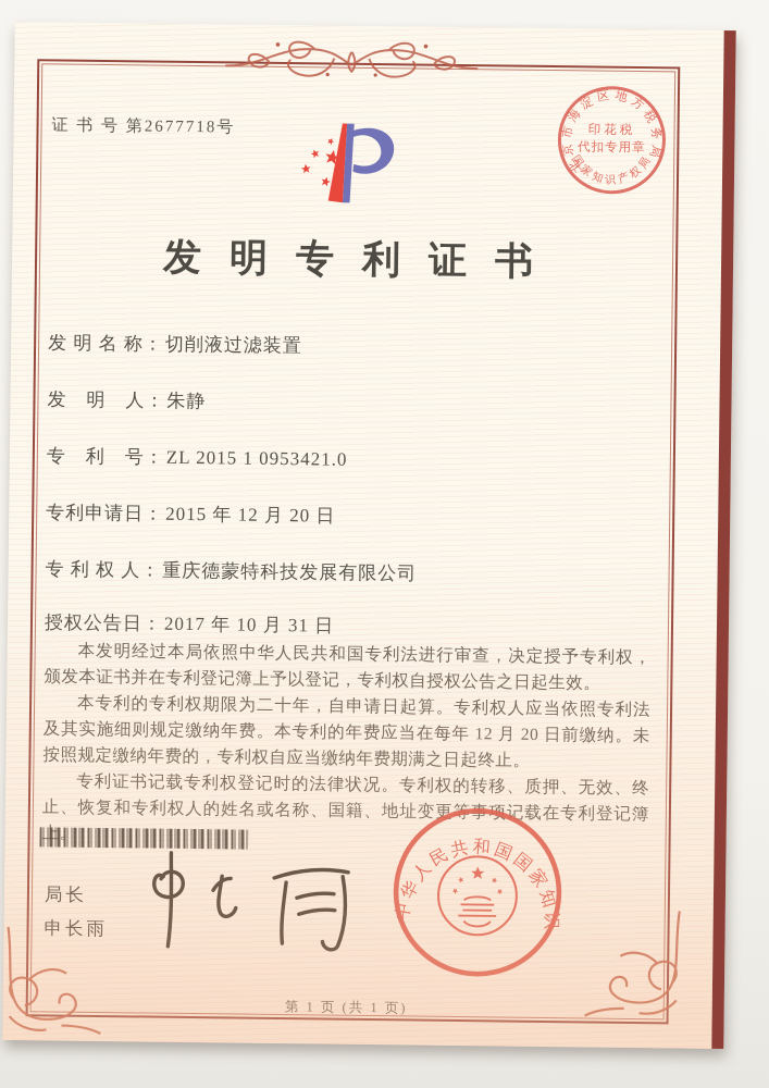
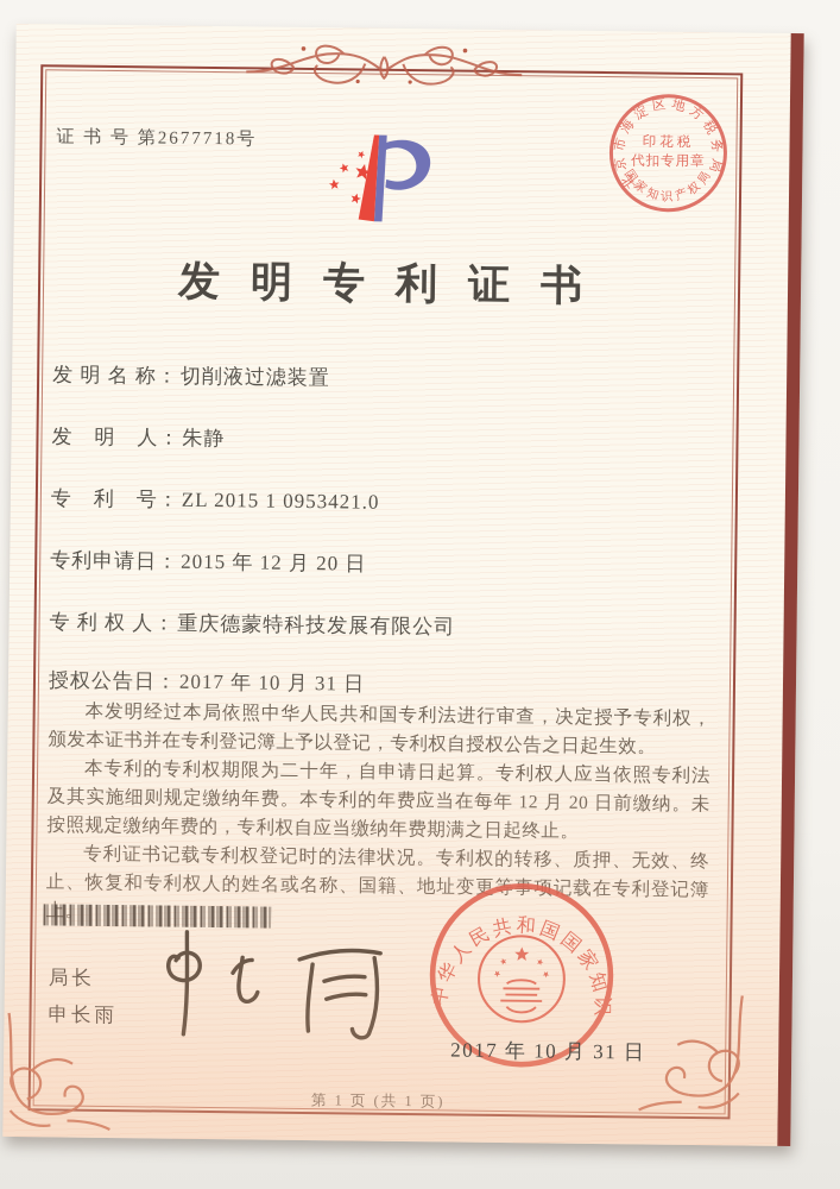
+ 2017 年 10 月 31 日
